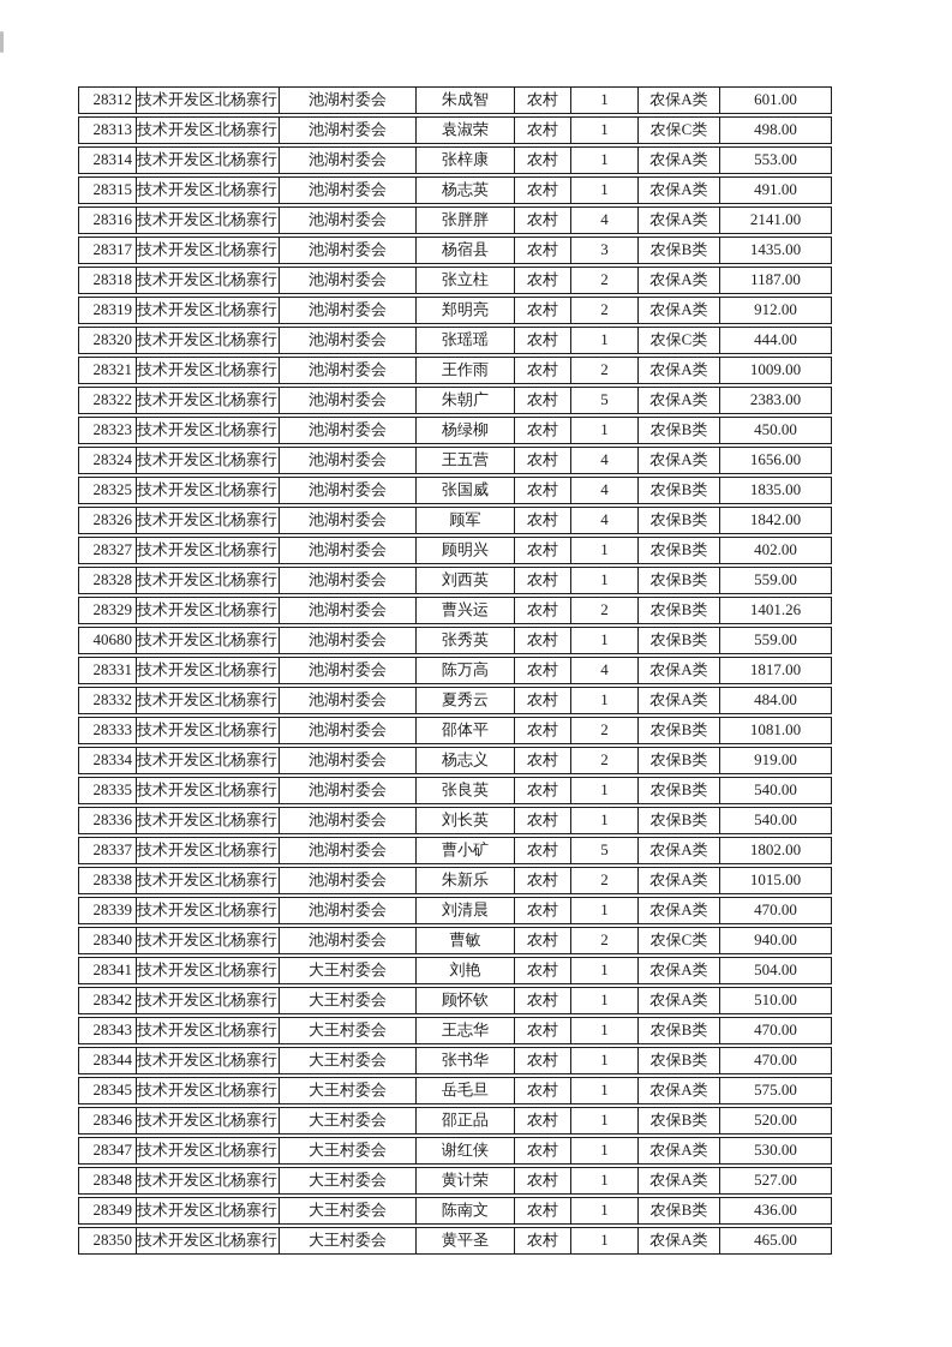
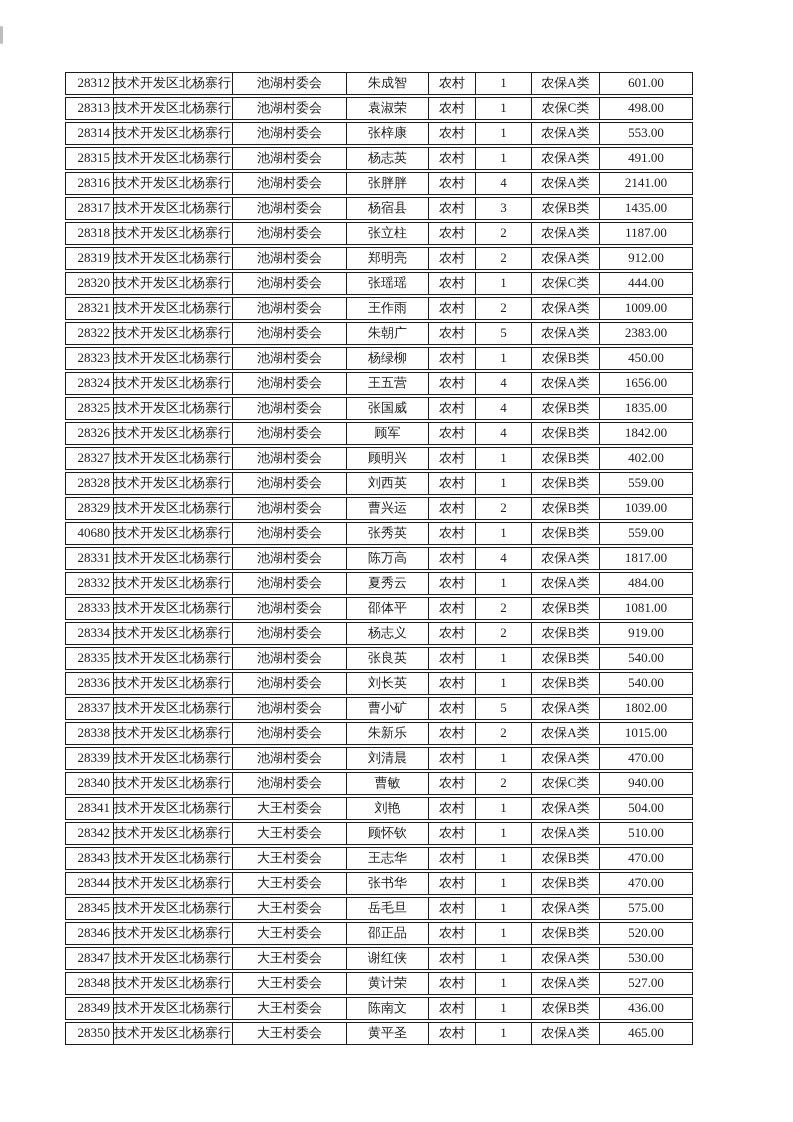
  28312
  技术开发区北杨寨行
  池湖村委会
  朱成智
  农村
  1
  农保A类
  601.00
  28313
  技术开发区北杨寨行
  池湖村委会
  袁淑荣
  农村
  1
  农保C类
  498.00
  28314
  技术开发区北杨寨行
  池湖村委会
  张梓康
  农村
  1
  农保A类
  553.00
  28315
  技术开发区北杨寨行
  池湖村委会
  杨志英
  农村
  1
  农保A类
  491.00
  28316
  技术开发区北杨寨行
  池湖村委会
  张胖胖
  农村
  4
  农保A类
  2141.00
  28317
  技术开发区北杨寨行
  池湖村委会
  杨宿县
  农村
  3
  农保B类
  1435.00
  28318
  技术开发区北杨寨行
  池湖村委会
  张立柱
  农村
  2
  农保A类
  1187.00
  28319
  技术开发区北杨寨行
  池湖村委会
  郑明亮
  农村
  2
  农保A类
  912.00
  28320
  技术开发区北杨寨行
  池湖村委会
  张瑶瑶
  农村
  1
  农保C类
  444.00
  28321
  技术开发区北杨寨行
  池湖村委会
  王作雨
  农村
  2
  农保A类
  1009.00
  28322
  技术开发区北杨寨行
  池湖村委会
  朱朝广
  农村
  5
  农保A类
  2383.00
  28323
  技术开发区北杨寨行
  池湖村委会
  杨绿柳
  农村
  1
  农保B类
  450.00
  28324
  技术开发区北杨寨行
  池湖村委会
  王五营
  农村
  4
  农保A类
  1656.00
  28325
  技术开发区北杨寨行
  池湖村委会
  张国威
  农村
  4
  农保B类
  1835.00
  28326
  技术开发区北杨寨行
  池湖村委会
  顾军
  农村
  4
  农保B类
  1842.00
  28327
  技术开发区北杨寨行
  池湖村委会
  顾明兴
  农村
  1
  农保B类
  402.00
  28328
  技术开发区北杨寨行
  池湖村委会
  刘西英
  农村
  1
  农保B类
  559.00
  28329
  技术开发区北杨寨行
  池湖村委会
  曹兴运
  农村
  2
  农保B类
- 1401.26
+ 1039.00
  40680
  技术开发区北杨寨行
  池湖村委会
  张秀英
  农村
  1
  农保B类
  559.00
  28331
  技术开发区北杨寨行
  池湖村委会
  陈万高
  农村
  4
  农保A类
  1817.00
  28332
  技术开发区北杨寨行
  池湖村委会
  夏秀云
  农村
  1
  农保A类
  484.00
  28333
  技术开发区北杨寨行
  池湖村委会
  邵体平
  农村
  2
  农保B类
  1081.00
  28334
  技术开发区北杨寨行
  池湖村委会
  杨志义
  农村
  2
  农保B类
  919.00
  28335
  技术开发区北杨寨行
  池湖村委会
  张良英
  农村
  1
  农保B类
  540.00
  28336
  技术开发区北杨寨行
  池湖村委会
  刘长英
  农村
  1
  农保B类
  540.00
  28337
  技术开发区北杨寨行
  池湖村委会
  曹小矿
  农村
  5
  农保A类
  1802.00
  28338
  技术开发区北杨寨行
  池湖村委会
  朱新乐
  农村
  2
  农保A类
  1015.00
  28339
  技术开发区北杨寨行
  池湖村委会
  刘清晨
  农村
  1
  农保A类
  470.00
  28340
  技术开发区北杨寨行
  池湖村委会
  曹敏
  农村
  2
  农保C类
  940.00
  28341
  技术开发区北杨寨行
  大王村委会
  刘艳
  农村
  1
  农保A类
  504.00
  28342
  技术开发区北杨寨行
  大王村委会
  顾怀钦
  农村
  1
  农保A类
  510.00
  28343
  技术开发区北杨寨行
  大王村委会
  王志华
  农村
  1
  农保B类
  470.00
  28344
  技术开发区北杨寨行
  大王村委会
  张书华
  农村
  1
  农保B类
  470.00
  28345
  技术开发区北杨寨行
  大王村委会
  岳毛旦
  农村
  1
  农保A类
  575.00
  28346
  技术开发区北杨寨行
  大王村委会
  邵正品
  农村
  1
  农保B类
  520.00
  28347
  技术开发区北杨寨行
  大王村委会
  谢红侠
  农村
  1
  农保A类
  530.00
  28348
  技术开发区北杨寨行
  大王村委会
  黄计荣
  农村
  1
  农保A类
  527.00
  28349
  技术开发区北杨寨行
  大王村委会
  陈南文
  农村
  1
  农保B类
  436.00
  28350
  技术开发区北杨寨行
  大王村委会
  黄平圣
  农村
  1
  农保A类
  465.00
